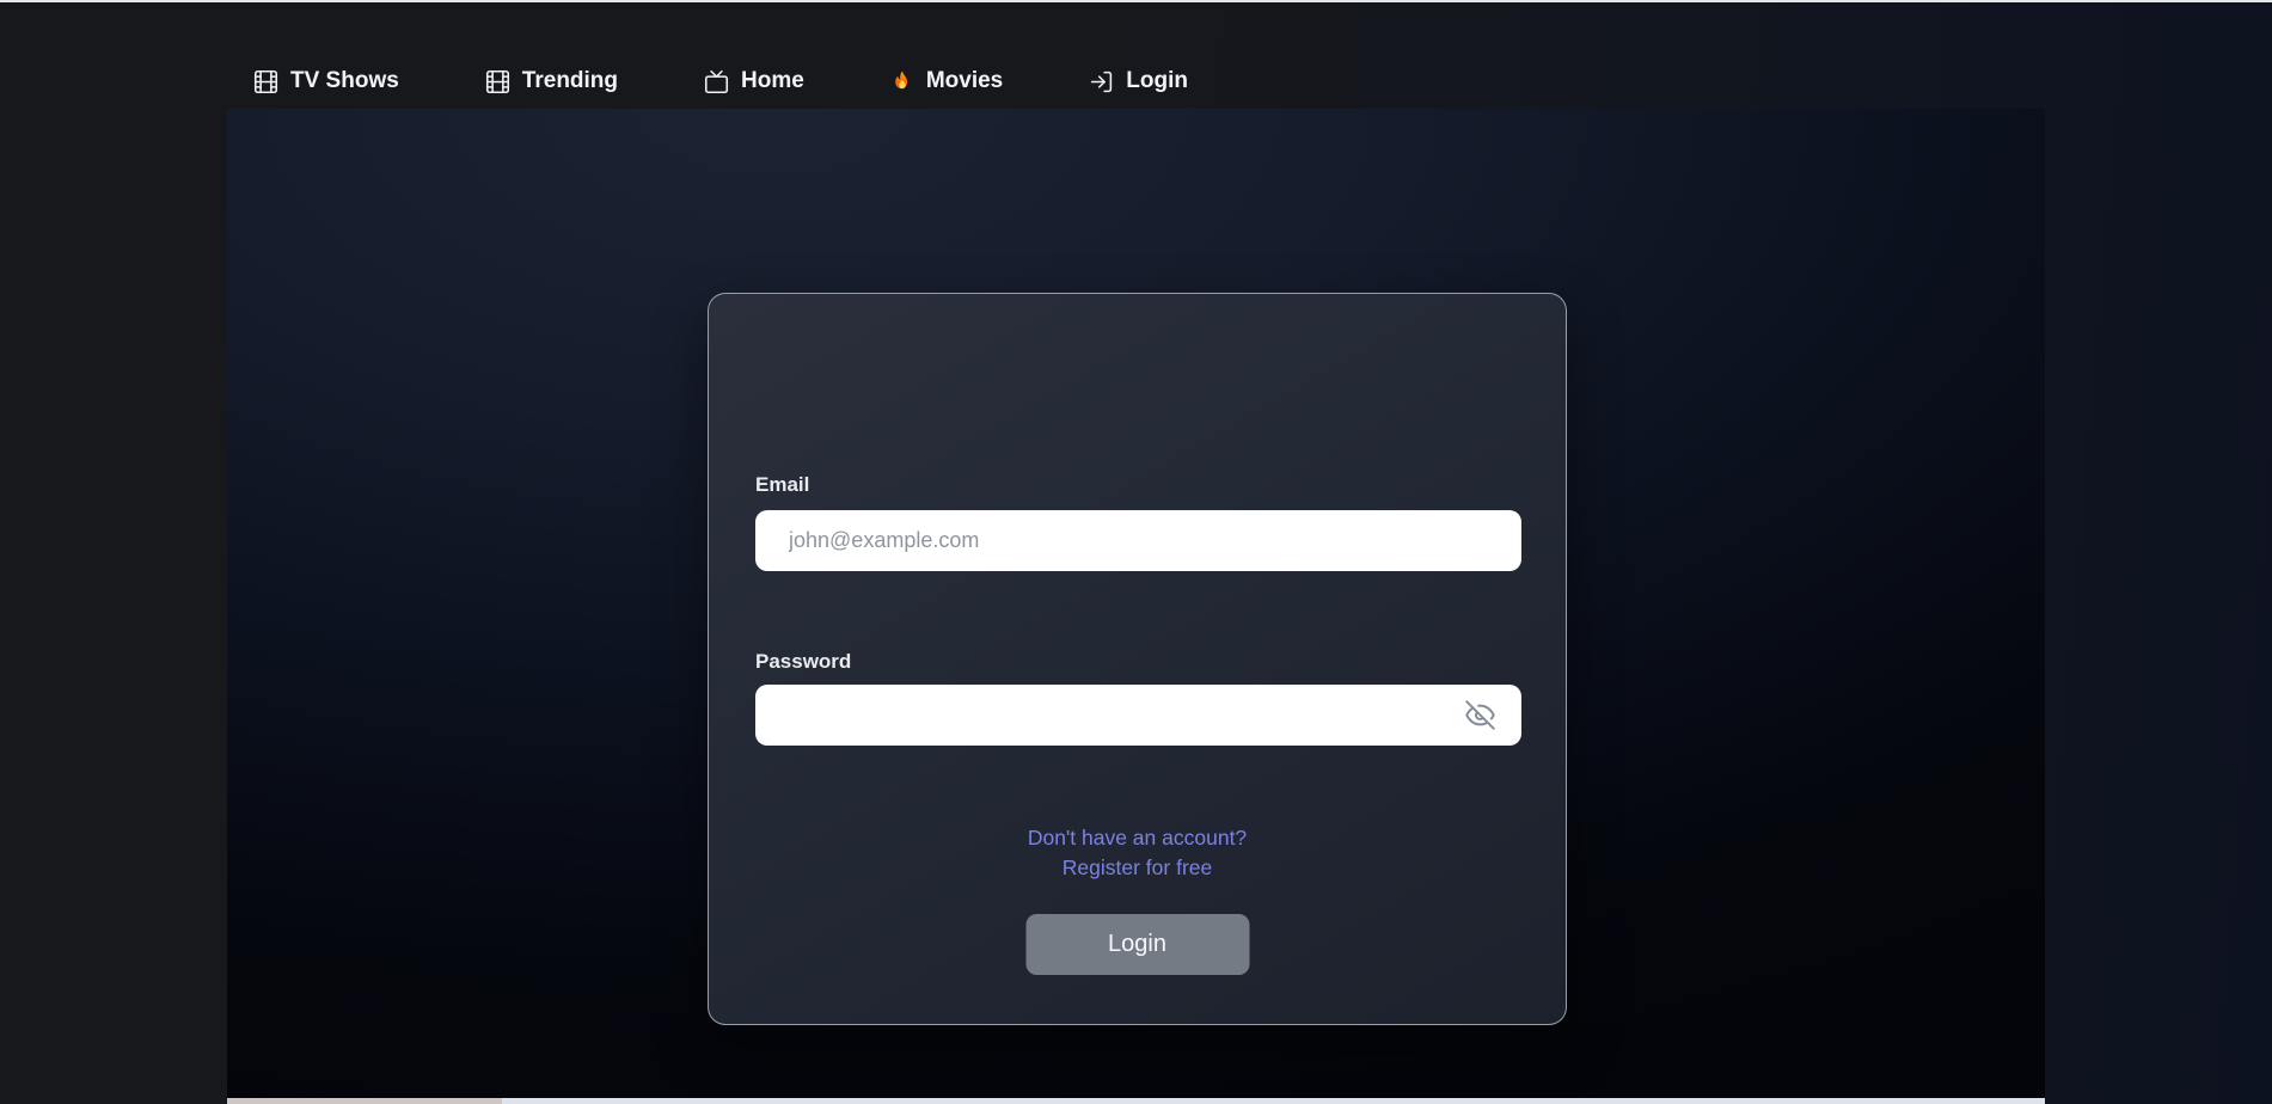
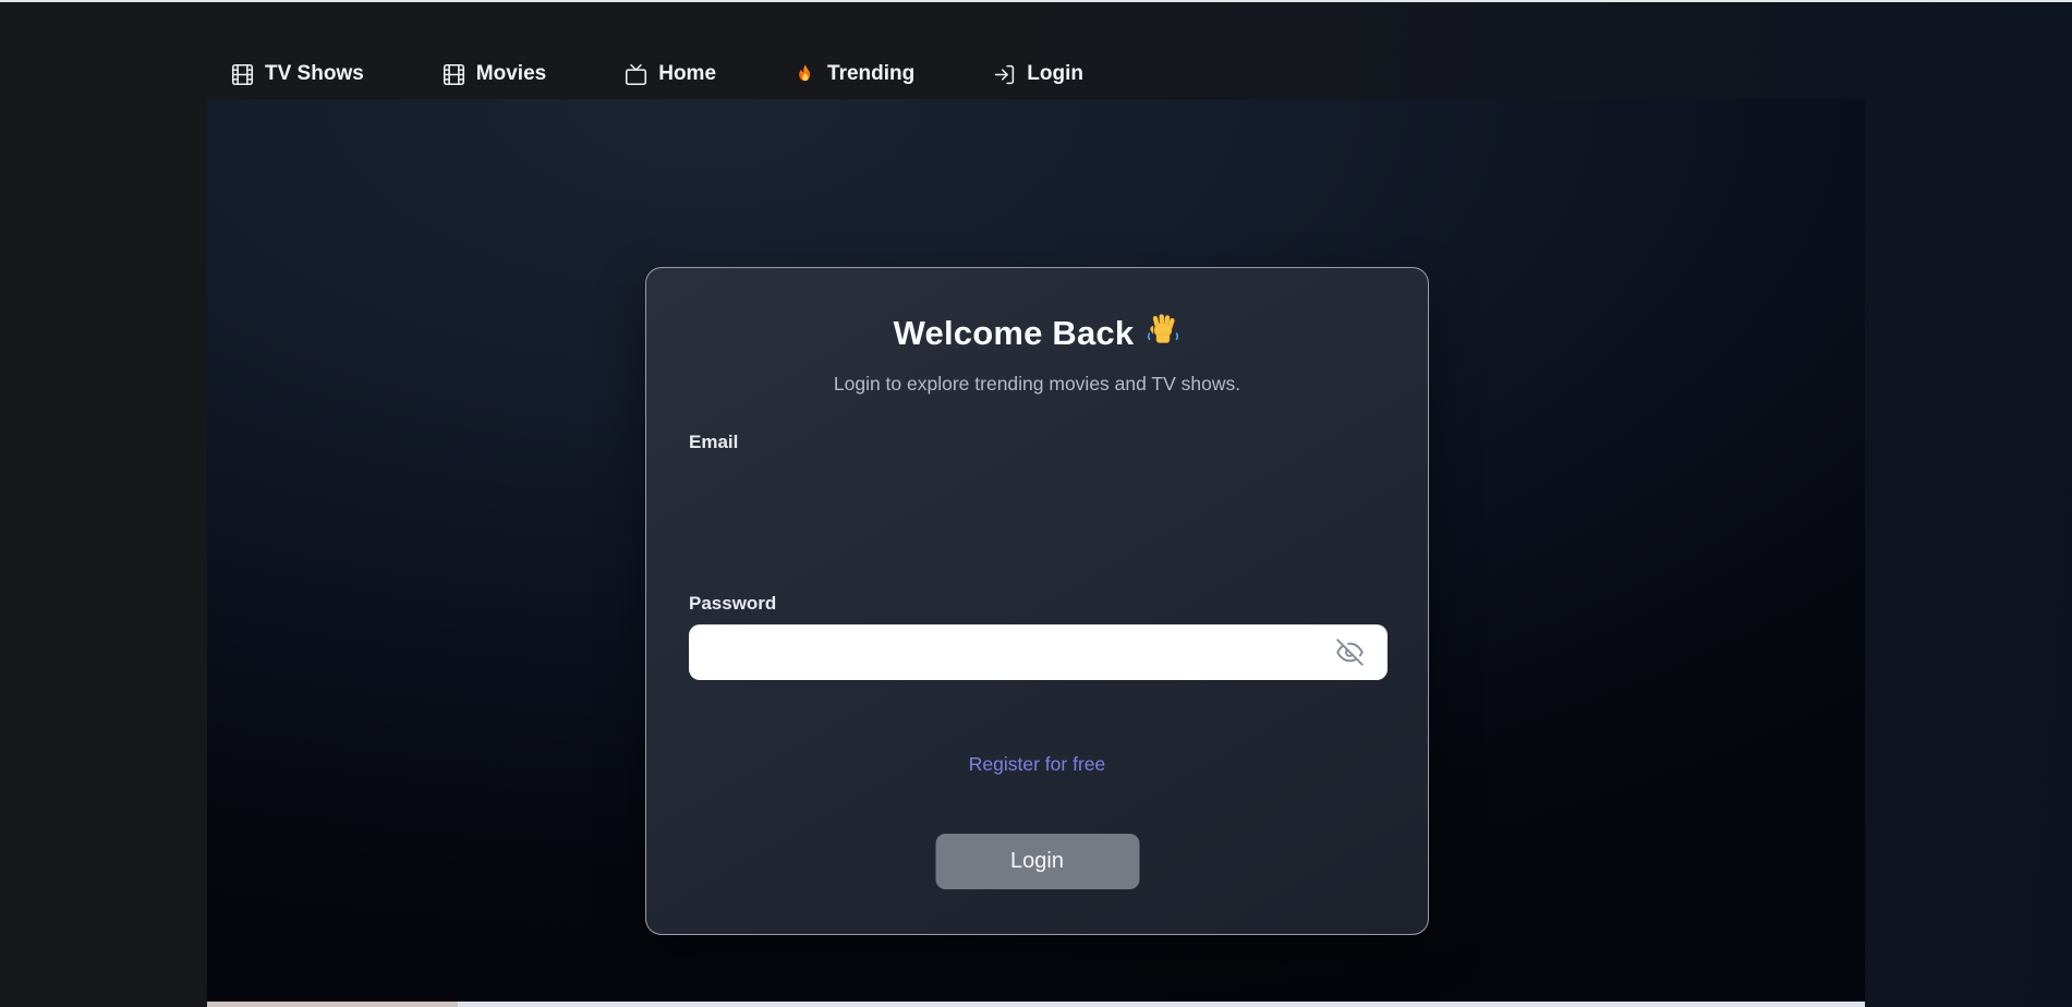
  TV Shows
- Trending
+ Movies
  Home
- Movies
+ Trending
  Login
+ Welcome Back
+ Login to explore trending movies and TV shows.
  Email
- john@example.com
  Password
- Don't have an account?
  Register for free
  Login
